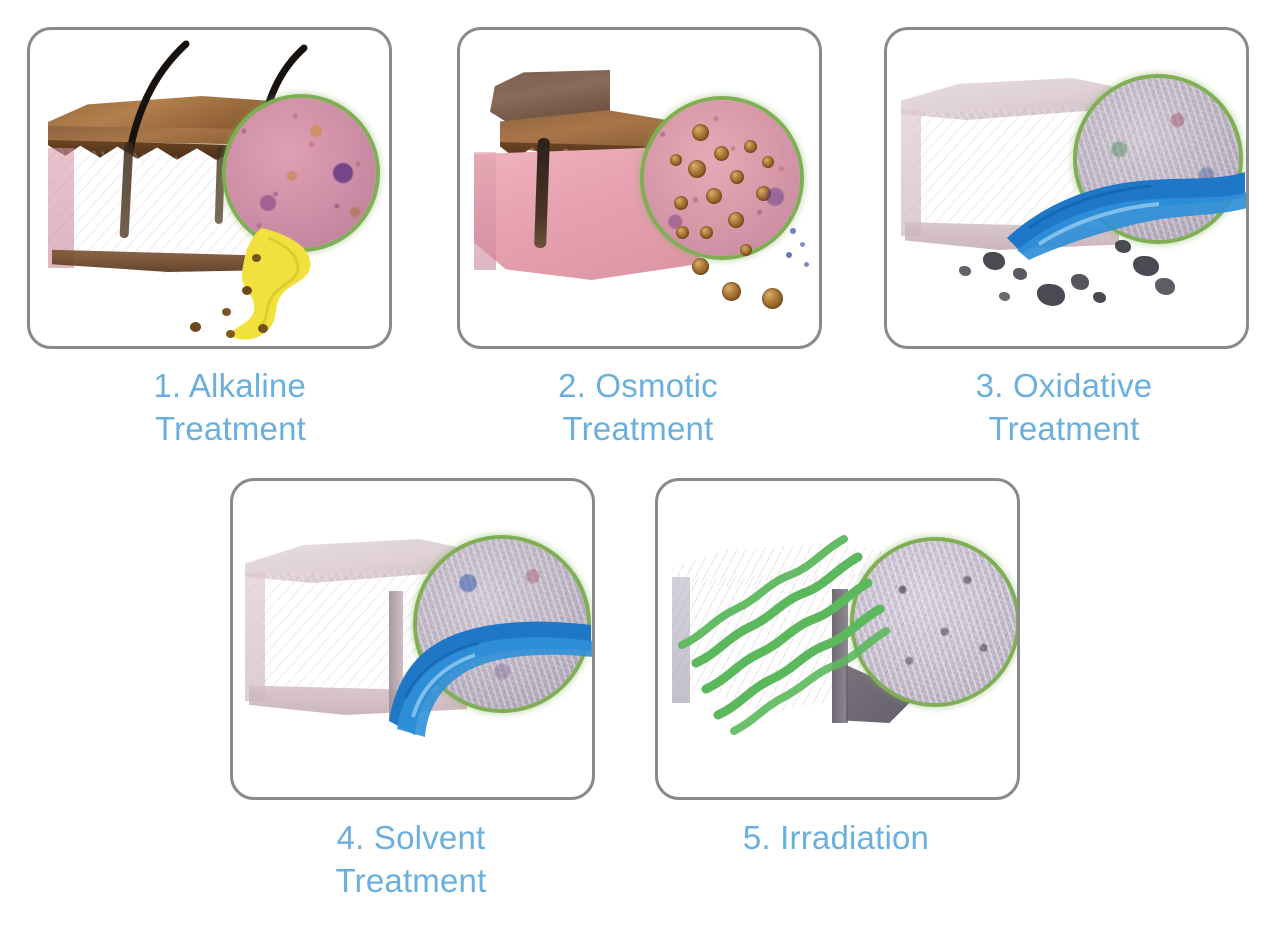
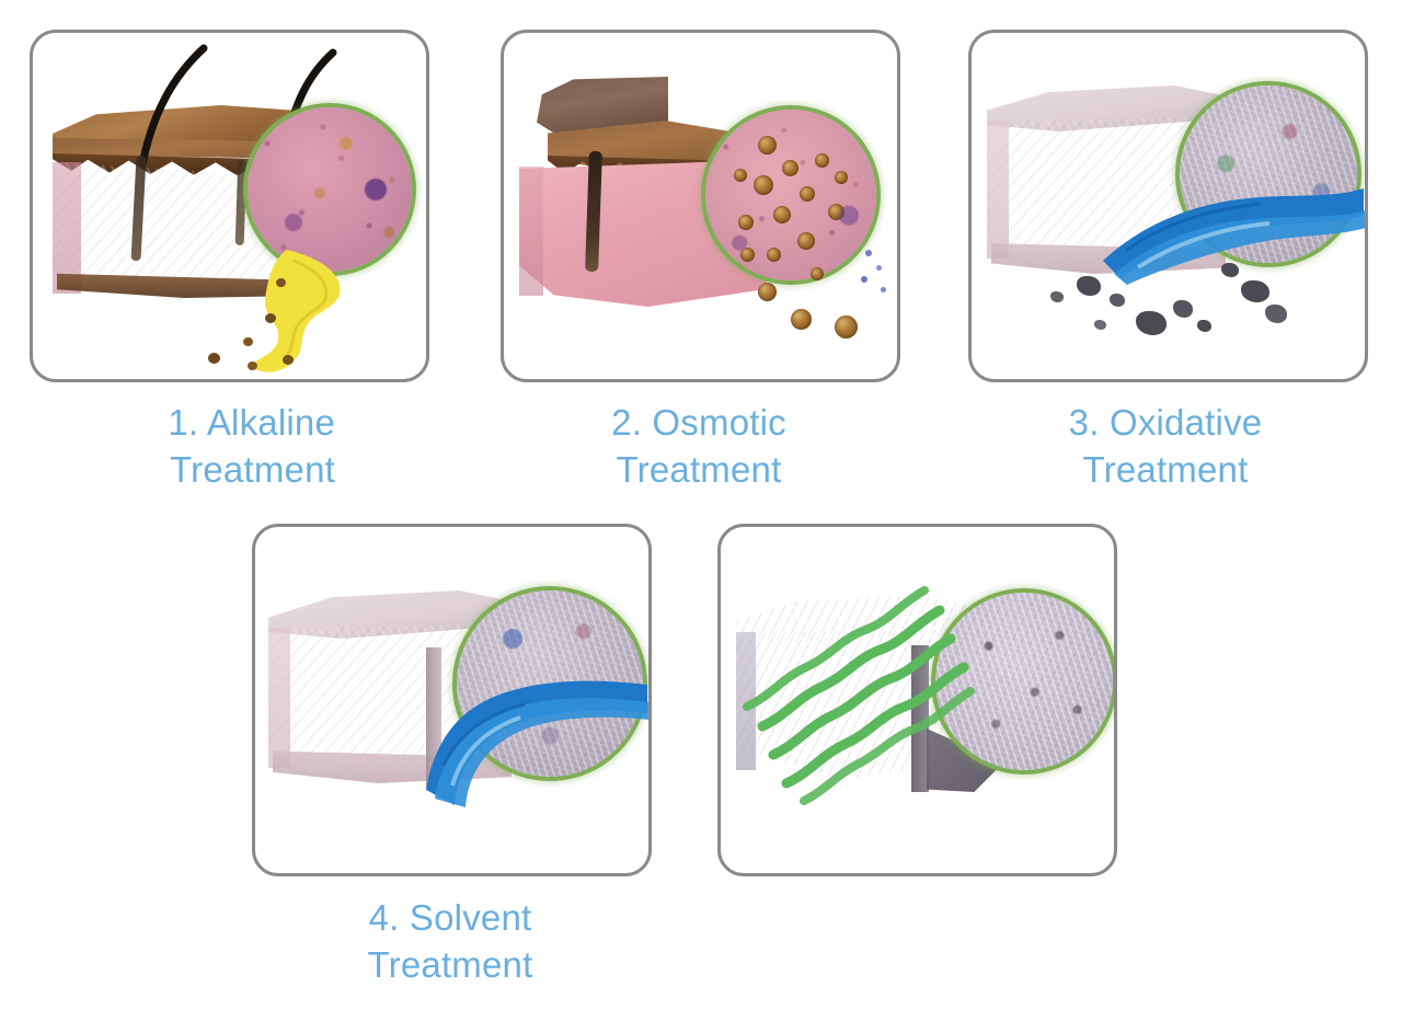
  1. Alkaline
  Treatment
  2. Osmotic
  Treatment
  3. Oxidative
  Treatment
  4. Solvent
  Treatment
- 5. Irradiation
